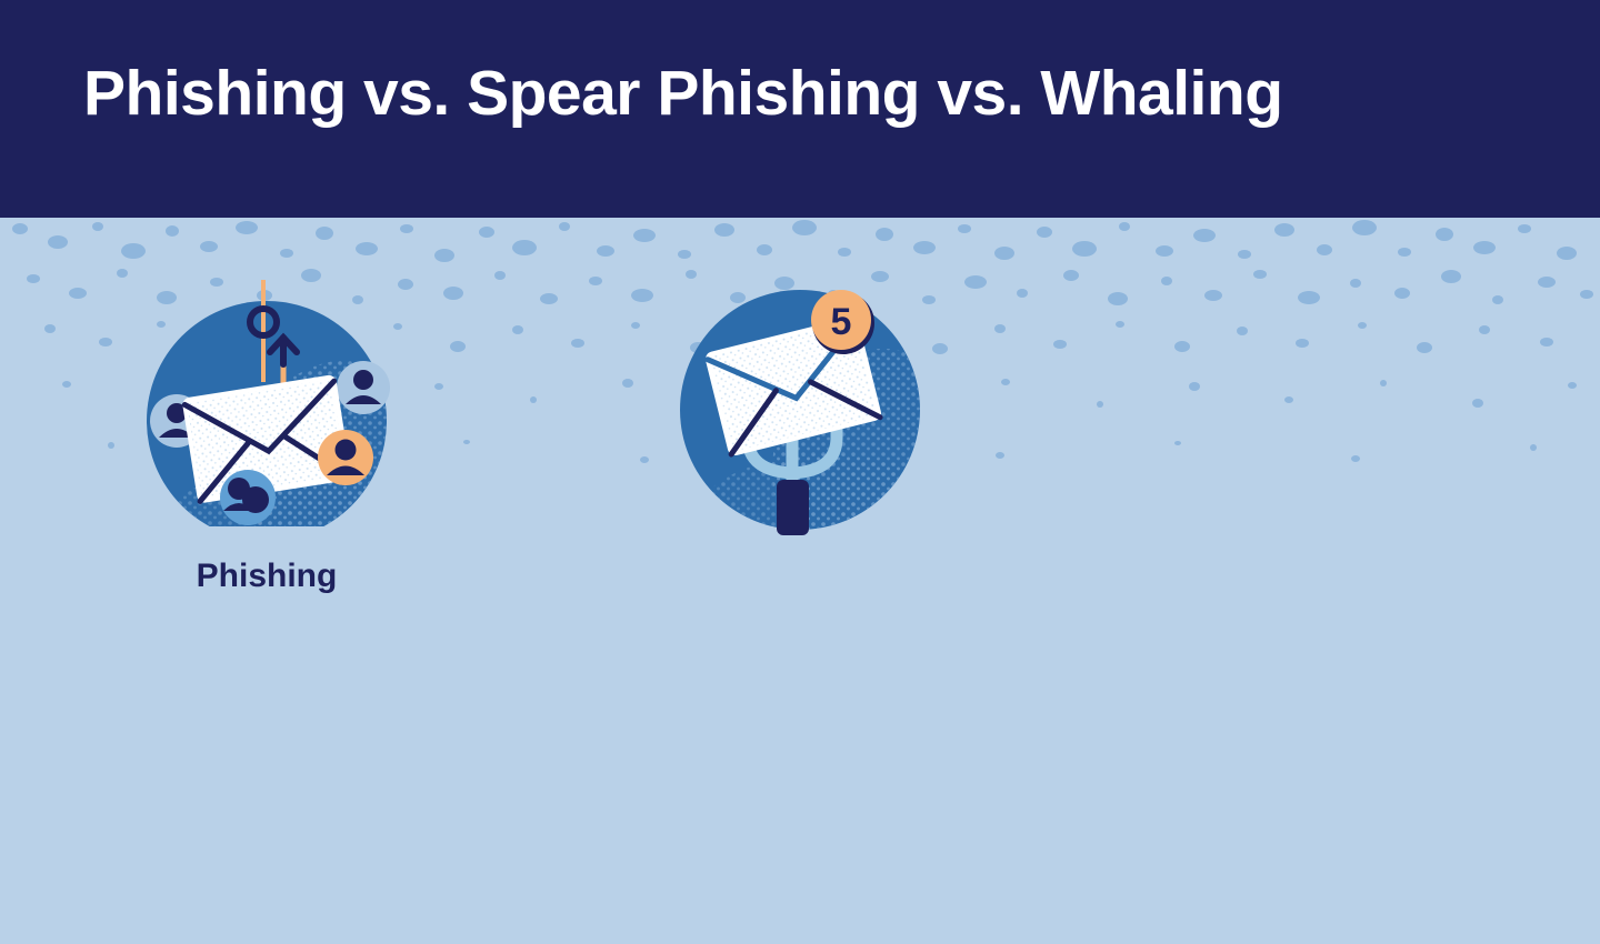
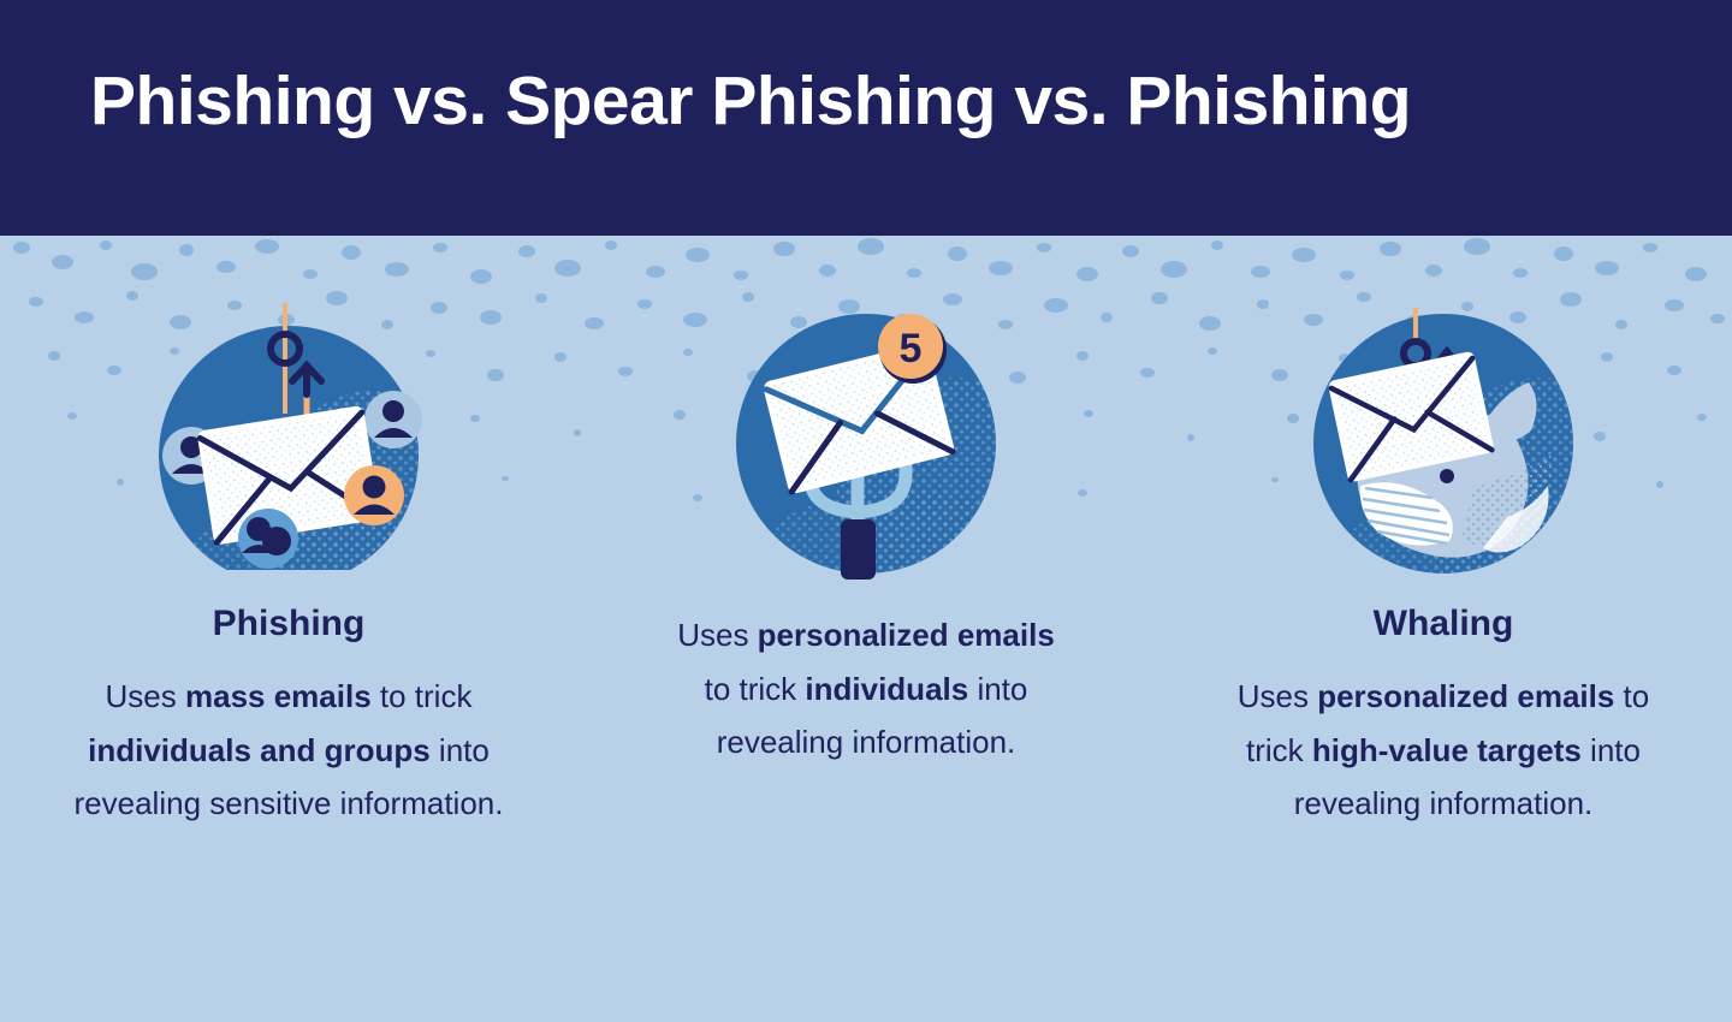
- Phishing vs. Spear Phishing vs. Whaling
+ Phishing vs. Spear Phishing vs. Phishing
  Phishing
+ Uses mass emails to trick individuals and groups into revealing sensitive information.
  5
+ Uses personalized emails to trick individuals into revealing information.
+ Whaling
+ Uses personalized emails to trick high-value targets into revealing information.
